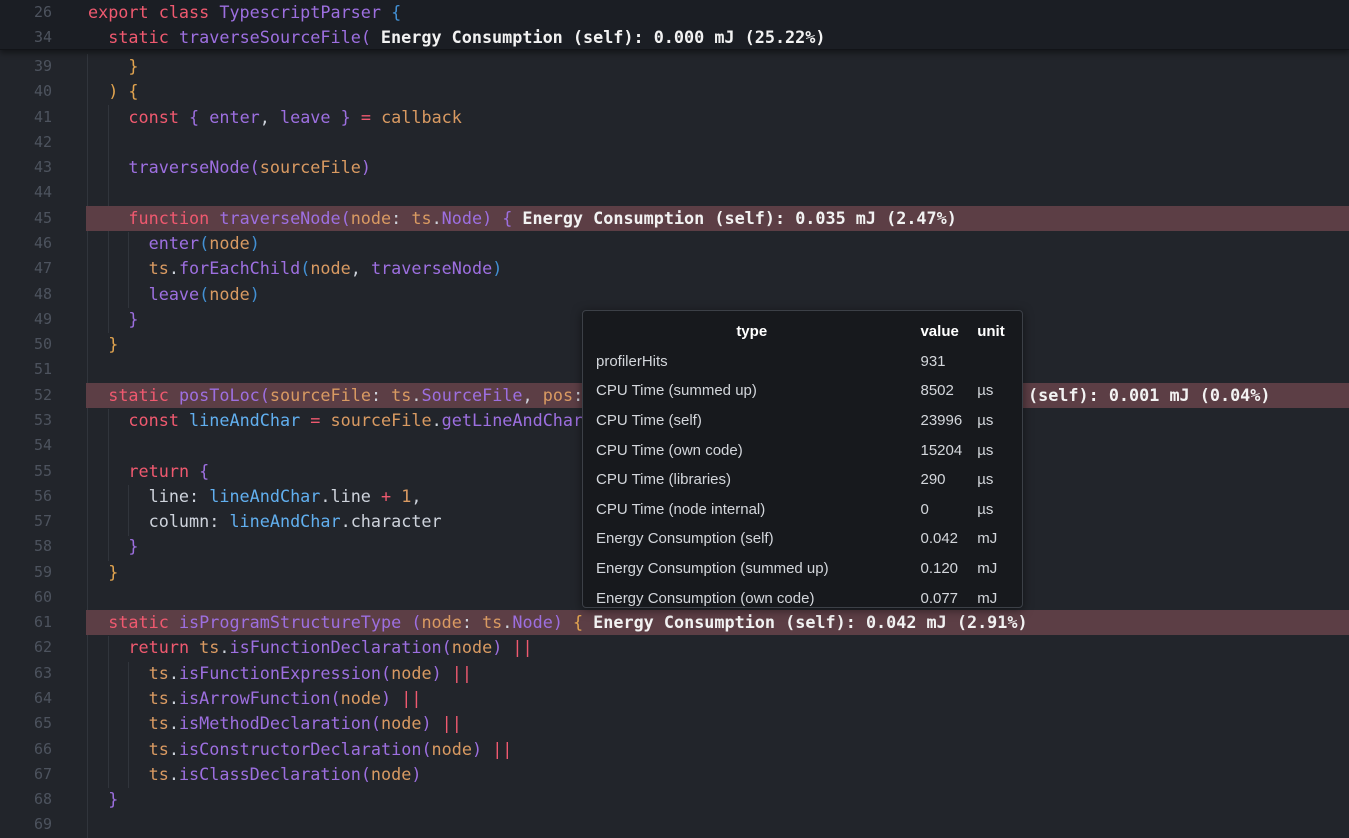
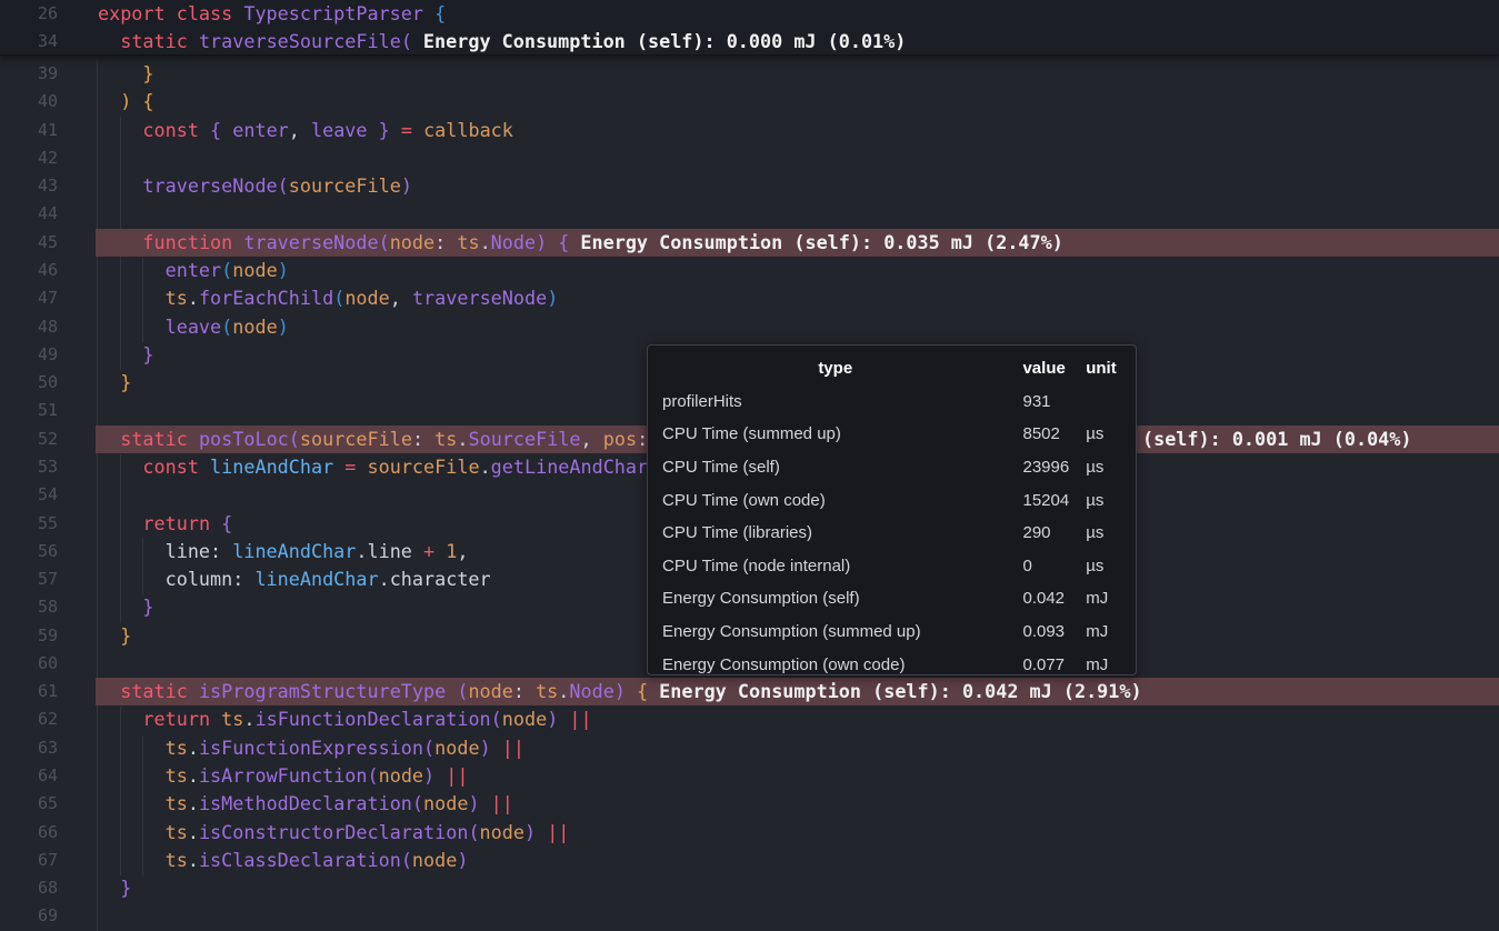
  39 }
  40 ) {
  41 const { enter, leave } = callback
  42
  43 traverseNode(sourceFile)
  44
  45 function traverseNode(node: ts.Node) { Energy Consumption (self): 0.035 mJ (2.47%)
  46 enter(node)
  47 ts.forEachChild(node, traverseNode)
  48 leave(node)
  49 }
  50 }
  51
  52 static posToLoc(sourceFile: ts.SourceFile, pos:
  (self): 0.001 mJ (0.04%)
  53 const lineAndChar = sourceFile.getLineAndChar
  54
  55 return {
  56 line: lineAndChar.line + 1,
  57 column: lineAndChar.character
  58 }
  59 }
  60
  61 static isProgramStructureType (node: ts.Node) { Energy Consumption (self): 0.042 mJ (2.91%)
  62 return ts.isFunctionDeclaration(node) ||
  63 ts.isFunctionExpression(node) ||
  64 ts.isArrowFunction(node) ||
  65 ts.isMethodDeclaration(node) ||
  66 ts.isConstructorDeclaration(node) ||
  67 ts.isClassDeclaration(node)
  68 }
  69
  26 export class TypescriptParser {
- 34 static traverseSourceFile( Energy Consumption (self): 0.000 mJ (25.22%)
+ 34 static traverseSourceFile( Energy Consumption (self): 0.000 mJ (0.01%)
  type
  value
  unit
  profilerHits
  931
  CPU Time (summed up)
  8502
  µs
  CPU Time (self)
  23996
  µs
  CPU Time (own code)
  15204
  µs
  CPU Time (libraries)
  290
  µs
  CPU Time (node internal)
  0
  µs
  Energy Consumption (self)
  0.042
  mJ
  Energy Consumption (summed up)
- 0.120
+ 0.093
  mJ
  Energy Consumption (own code)
  0.077
  mJ
